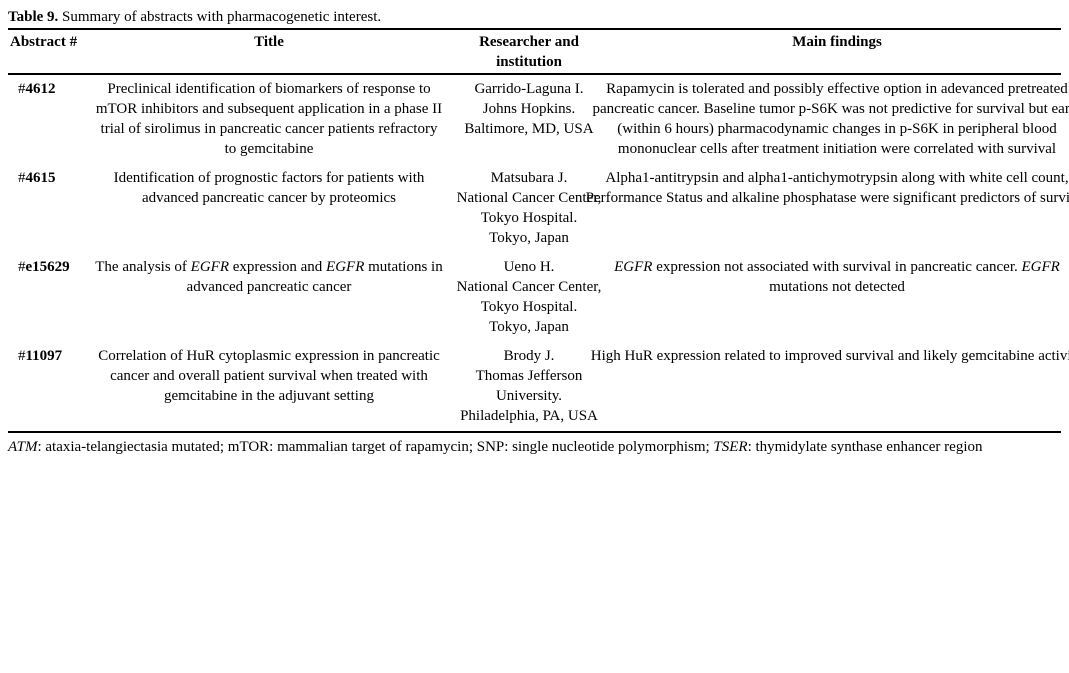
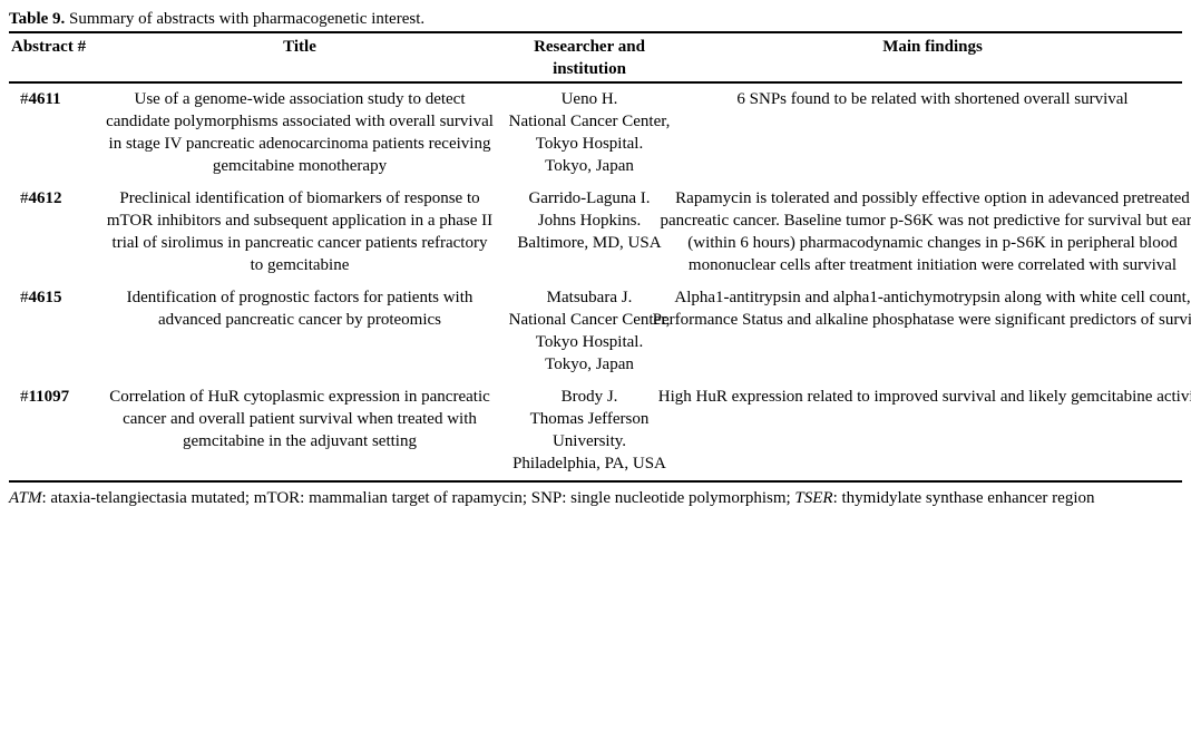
  Table 9. Summary of abstracts with pharmacogenetic interest.
  Abstract #	Title	Researcher and institution	Main findings
+ #4611	Use of a genome-wide association study to detect candidate polymorphisms associated with overall survival in stage IV pancreatic adenocarcinoma patients receiving gemcitabine monotherapy	Ueno H.National Cancer Center,Tokyo Hospital.Tokyo, Japan	6 SNPs found to be related with shortened overall survival
  #4612	Preclinical identification of biomarkers of response to mTOR inhibitors and subsequent application in a phase II trial of sirolimus in pancreatic cancer patients refractory to gemcitabine	Garrido-Laguna I.Johns Hopkins.Baltimore, MD, USA	Rapamycin is tolerated and possibly effective option in adevanced pretreated pancreatic cancer. Baseline tumor p-S6K was not predictive for survival but ear (within 6 hours) pharmacodynamic changes in p-S6K in peripheral blood mononuclear cells after treatment initiation were correlated with survival
  #4615	Identification of prognostic factors for patients with advanced pancreatic cancer by proteomics	Matsubara J.National Cancer Center,Tokyo Hospital.Tokyo, Japan	Alpha1-antitrypsin and alpha1-antichymotrypsin along with white cell count, Performance Status and alkaline phosphatase were significant predictors of survi
- #e15629	The analysis of EGFR expression and EGFR mutations in advanced pancreatic cancer	Ueno H.National Cancer Center,Tokyo Hospital.Tokyo, Japan	EGFR expression not associated with survival in pancreatic cancer. EGFR mutations not detected
  #11097	Correlation of HuR cytoplasmic expression in pancreatic cancer and overall patient survival when treated with gemcitabine in the adjuvant setting	Brody J.Thomas JeffersonUniversity.Philadelphia, PA, USA	High HuR expression related to improved survival and likely gemcitabine activ
  ATM: ataxia-telangiectasia mutated; mTOR: mammalian target of rapamycin; SNP: single nucleotide polymorphism; TSER: thymidylate synthase enhancer region
